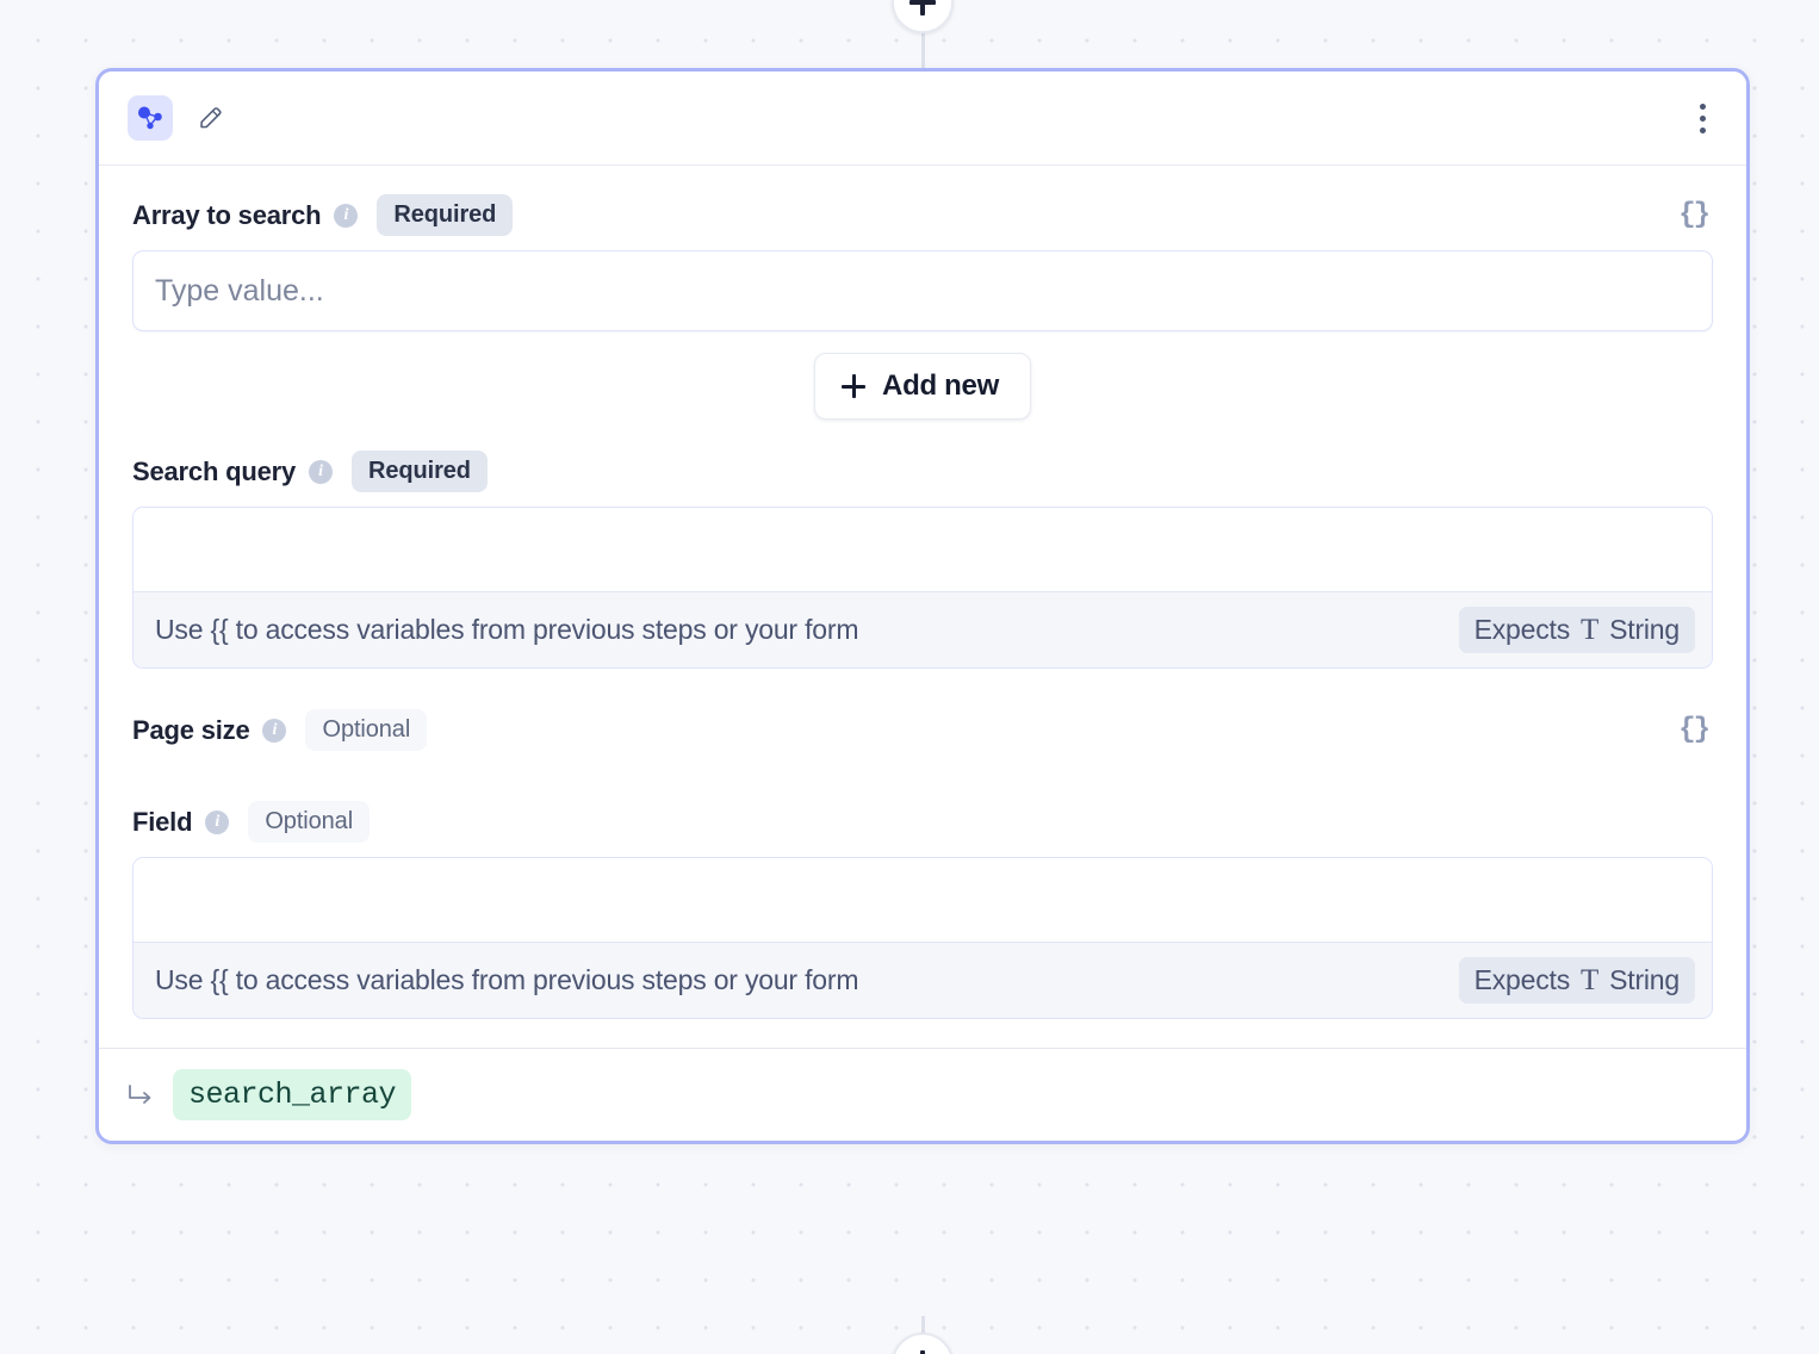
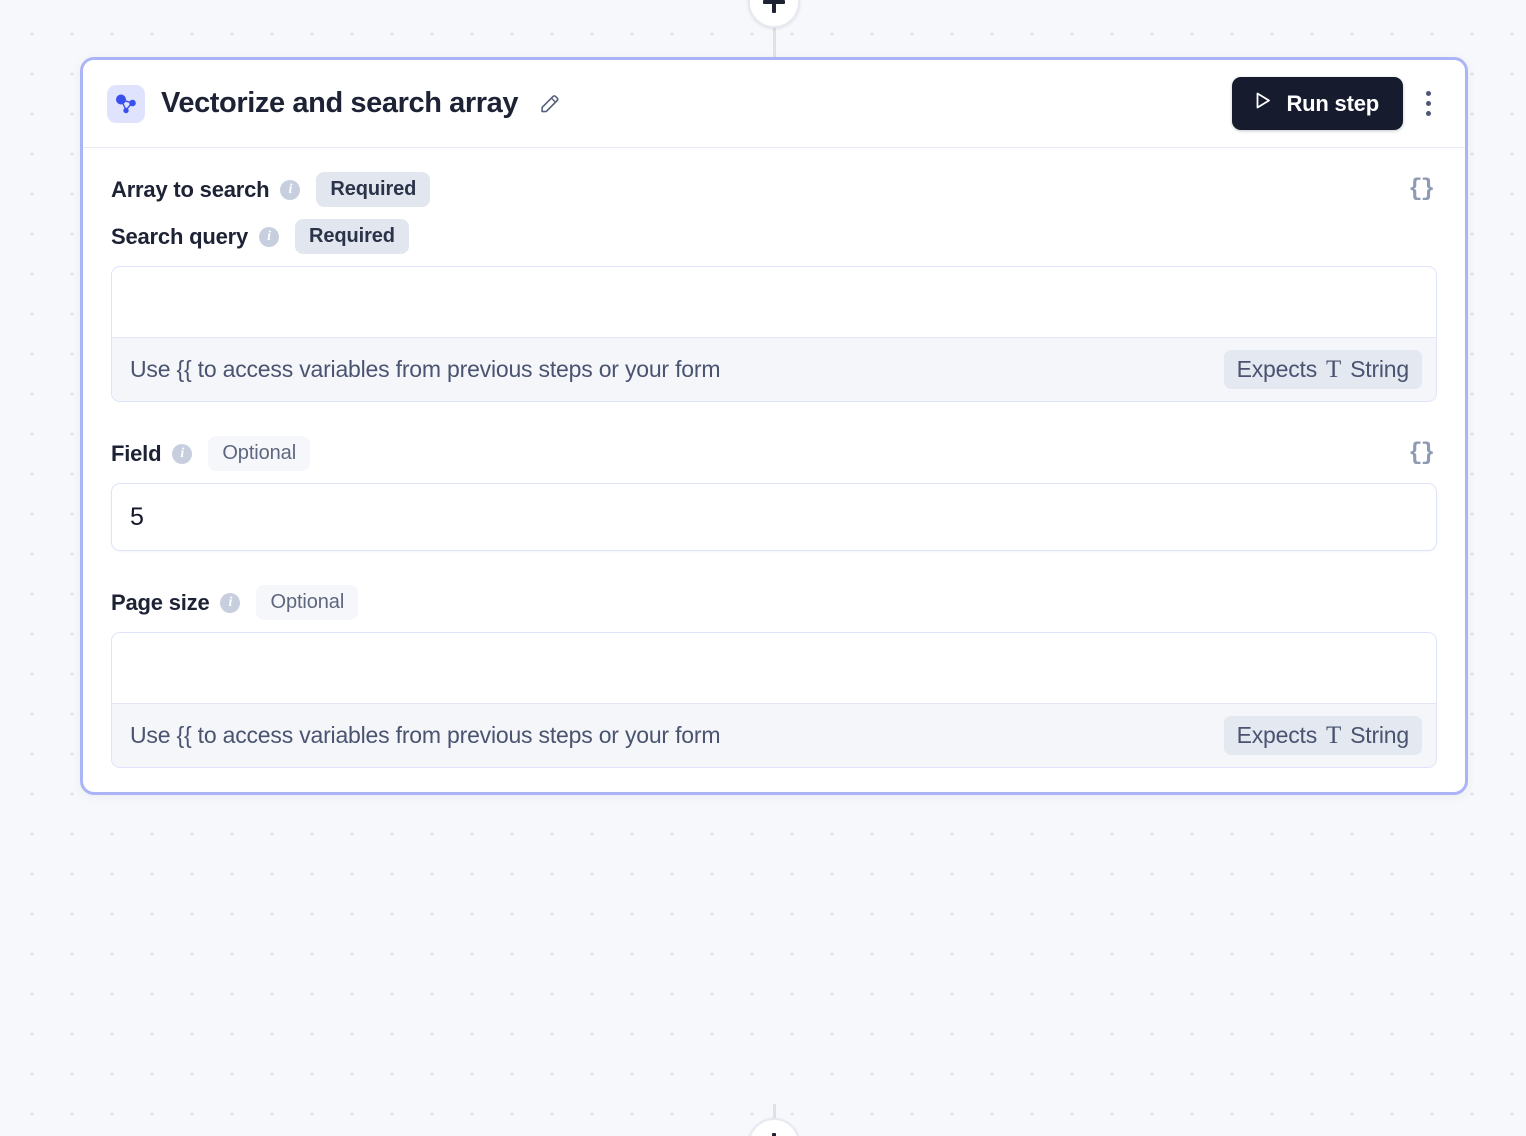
+ Vectorize and search array
+ Run step
  Array to search
  i
  Required
  {}
- Type value...
- Add new
  Search query
  i
  Required
  Use {{ to access variables from previous steps or your form
  Expects
  T
  String
- Page size
+ Field
  i
  Optional
  {}
+ 5
- Field
+ Page size
  i
  Optional
  Use {{ to access variables from previous steps or your form
  Expects
  T
  String
- search_array
